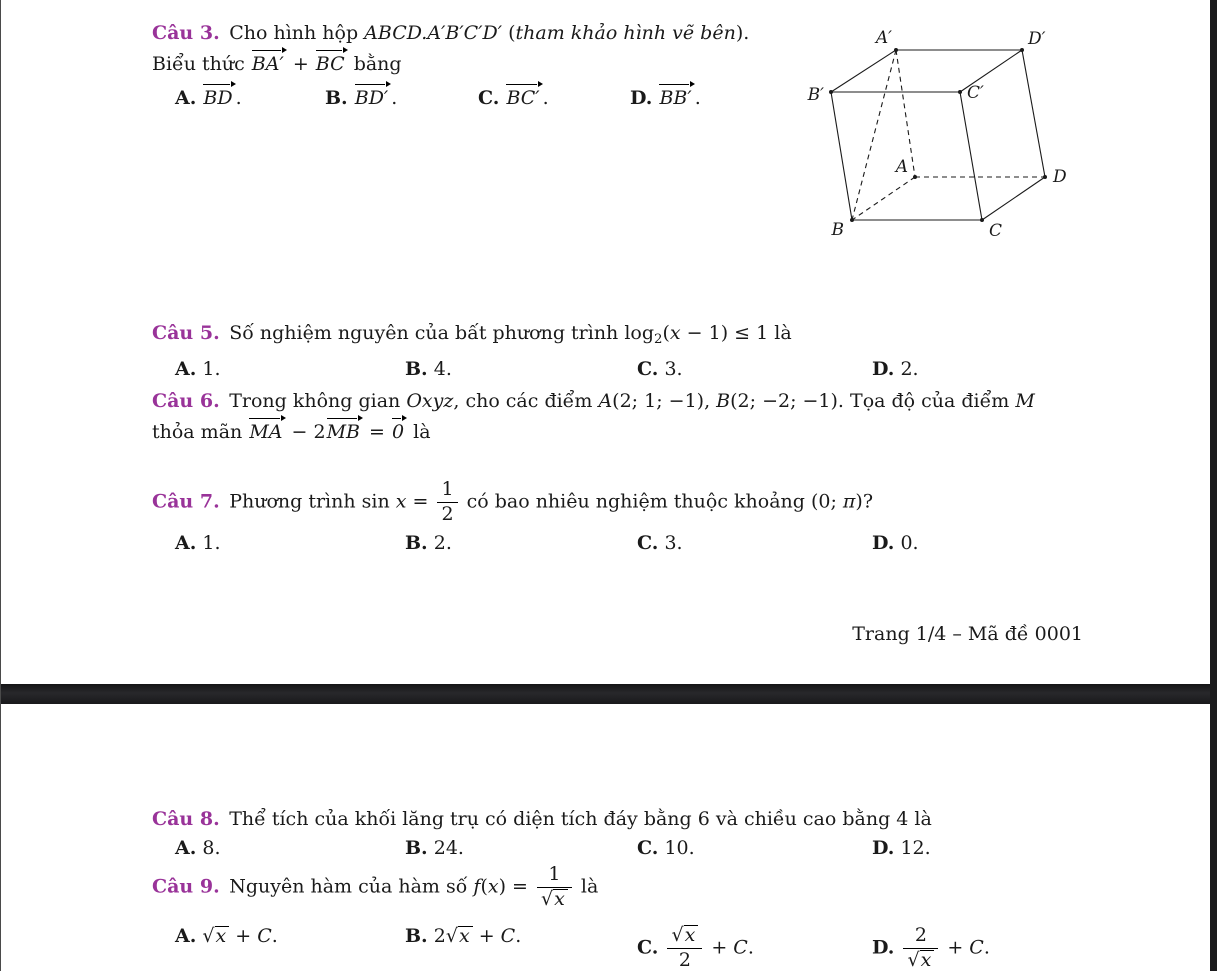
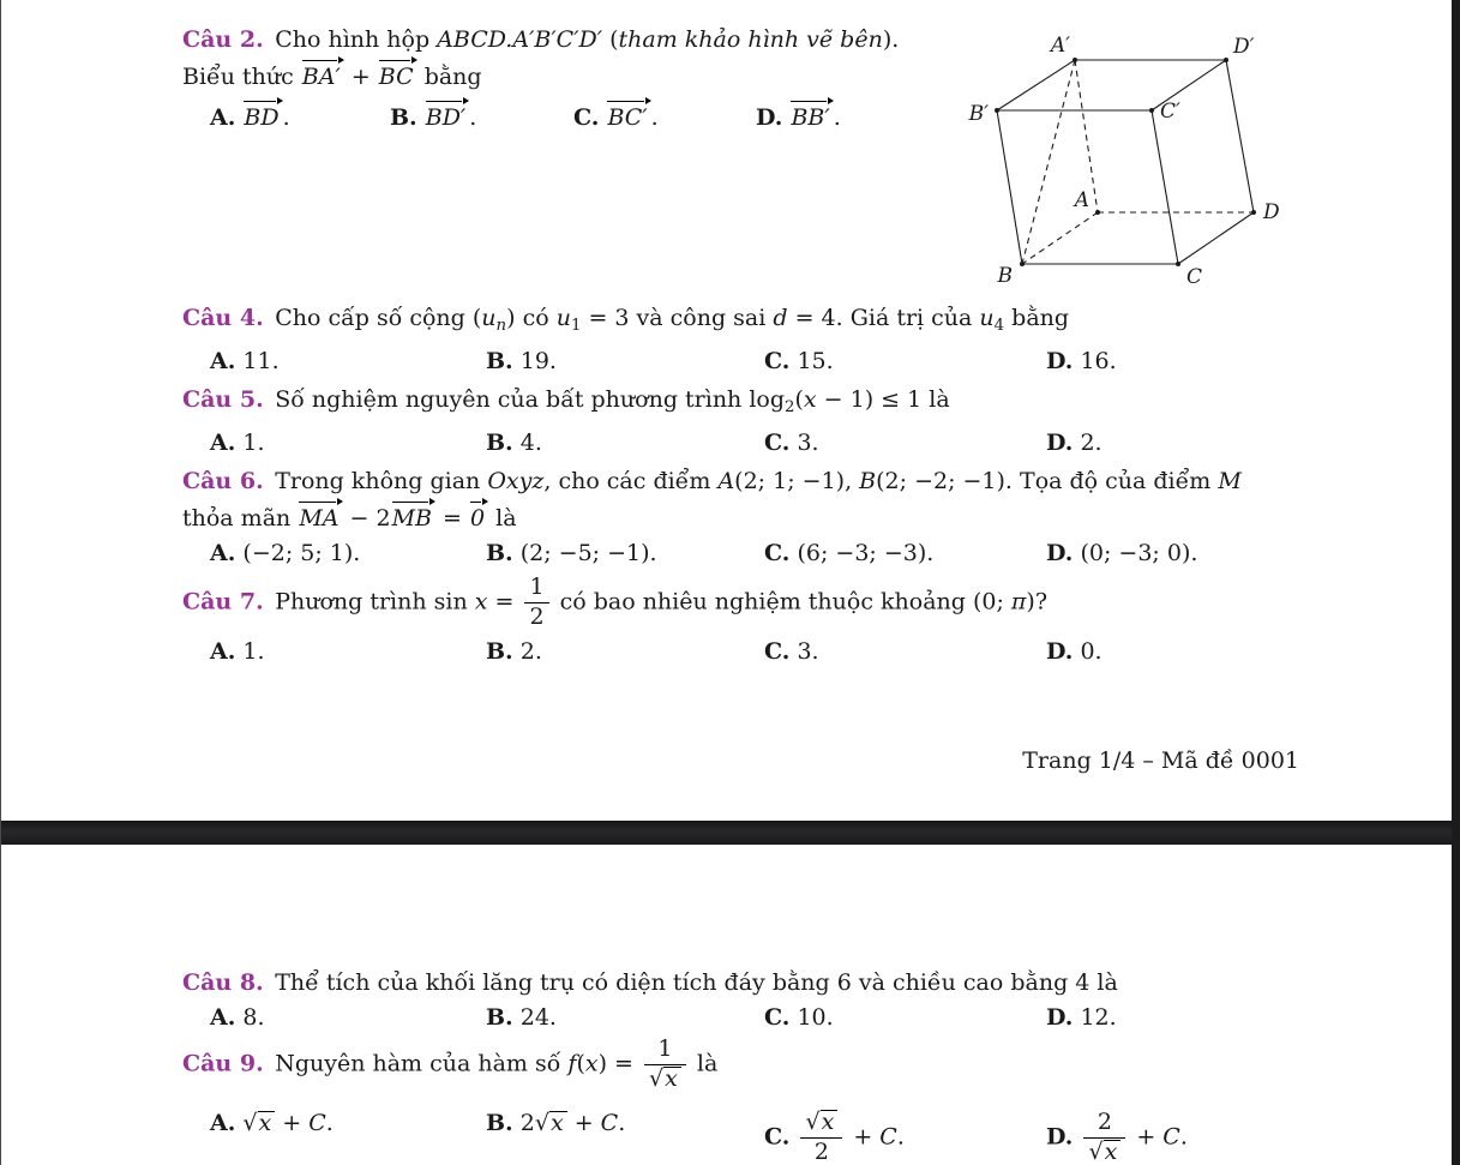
- Câu 3. Cho hình hộp ABCD.A′B′C′D′ (tham khảo hình vẽ bên).
+ Câu 2. Cho hình hộp ABCD.A′B′C′D′ (tham khảo hình vẽ bên).
  Biểu thức BA′ + BC bằng
  A. BD .
  B. BD′ .
  C. BC′ .
  D. BB′ .
  A′
  D′
  B′
  C′
  A
  D
  B
  C
+ Câu 4. Cho cấp số cộng (un) có u1 = 3 và công sai d = 4. Giá trị của u4 bằng
+ A. 11.
+ B. 19.
+ C. 15.
+ D. 16.
  Câu 5. Số nghiệm nguyên của bất phương trình log2(x − 1) ≤ 1 là
  A. 1.
  B. 4.
  C. 3.
  D. 2.
  Câu 6. Trong không gian Oxyz, cho các điểm A(2; 1; −1), B(2; −2; −1). Tọa độ của điểm M
  thỏa mãn MA − 2MB = 0 là
+ A. (−2; 5; 1).
+ B. (2; −5; −1).
+ C. (6; −3; −3).
+ D. (0; −3; 0).
  Câu 7. Phương trình sin x =
  1
  2
  có bao nhiêu nghiệm thuộc khoảng (0; π)?
  A. 1.
  B. 2.
  C. 3.
  D. 0.
  Trang 1/4 – Mã đề 0001
  Câu 8. Thể tích của khối lăng trụ có diện tích đáy bằng 6 và chiều cao bằng 4 là
  A. 8.
  B. 24.
  C. 10.
  D. 12.
  Câu 9. Nguyên hàm của hàm số f(x) =
  1
  √x
  là
  A. √x + C.
  B. 2√x + C.
  C.
  √x
  2
  + C.
  D.
  2
  √x
  + C.
